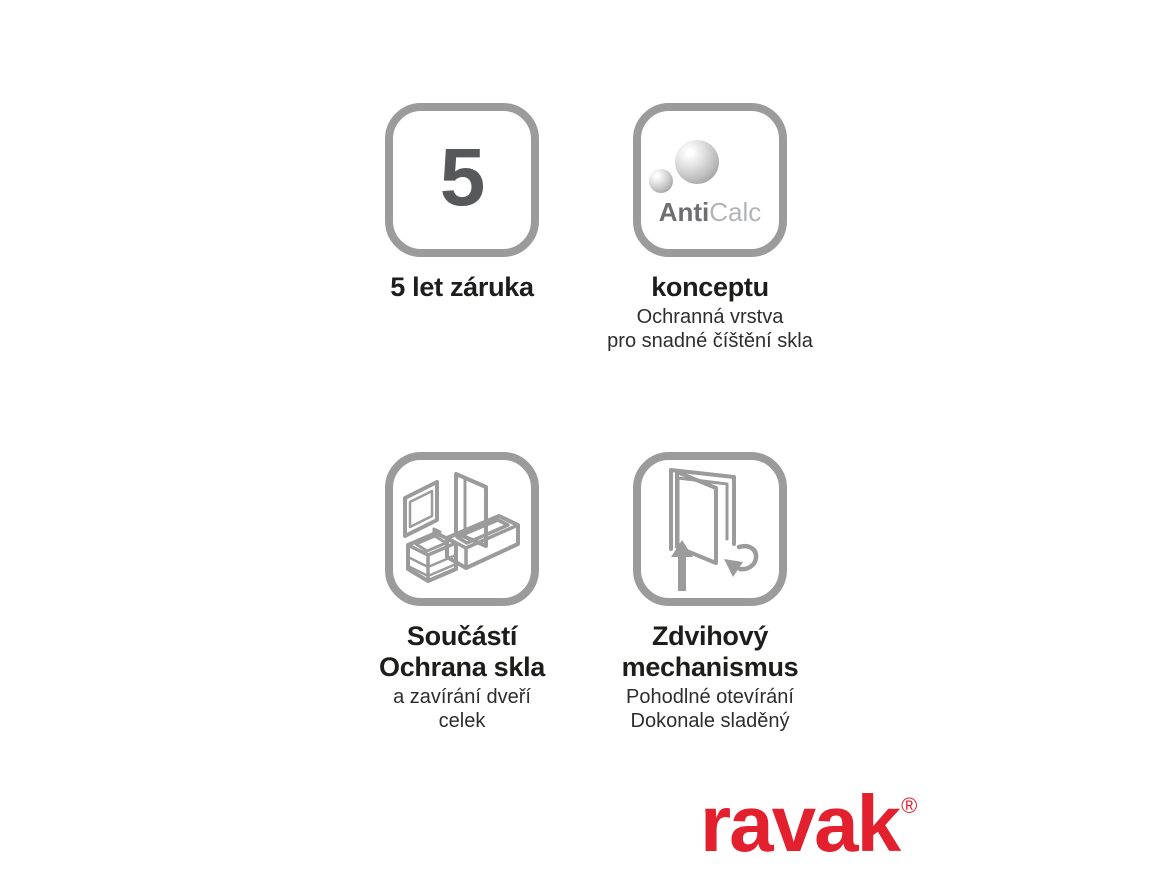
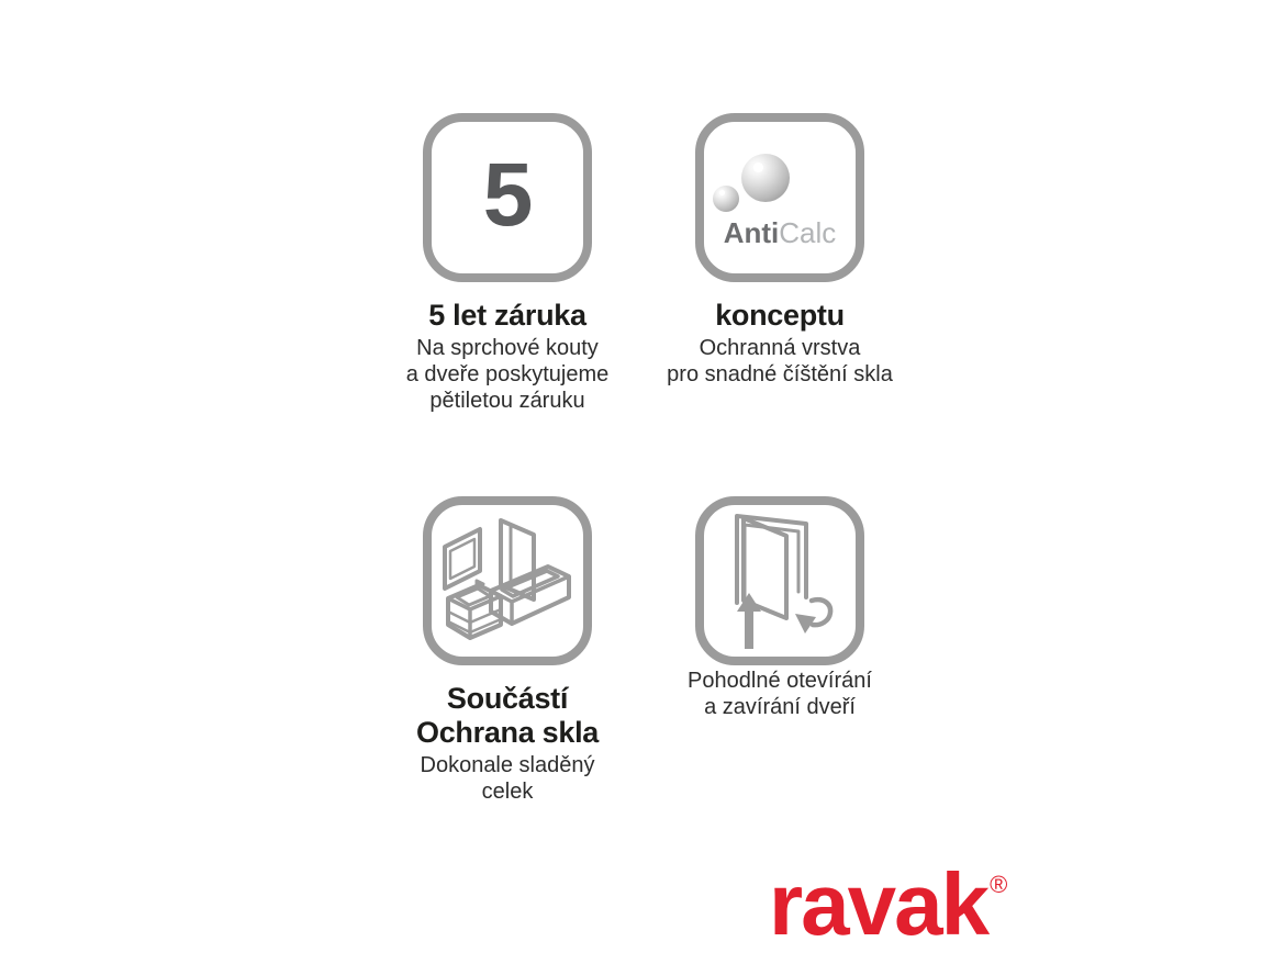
  5
  5 let záruka
+ Na sprchové kouty
+ a dveře poskytujeme
+ pětiletou záruku
  AntiCalc
  konceptu
  Ochranná vrstva
  pro snadné číštění skla
  Součástí
  Ochrana skla
- a zavírání dveří
+ Dokonale sladěný
  celek
- Zdvihový
- mechanismus
  Pohodlné otevírání
- Dokonale sladěný
+ a zavírání dveří
  ravak®
